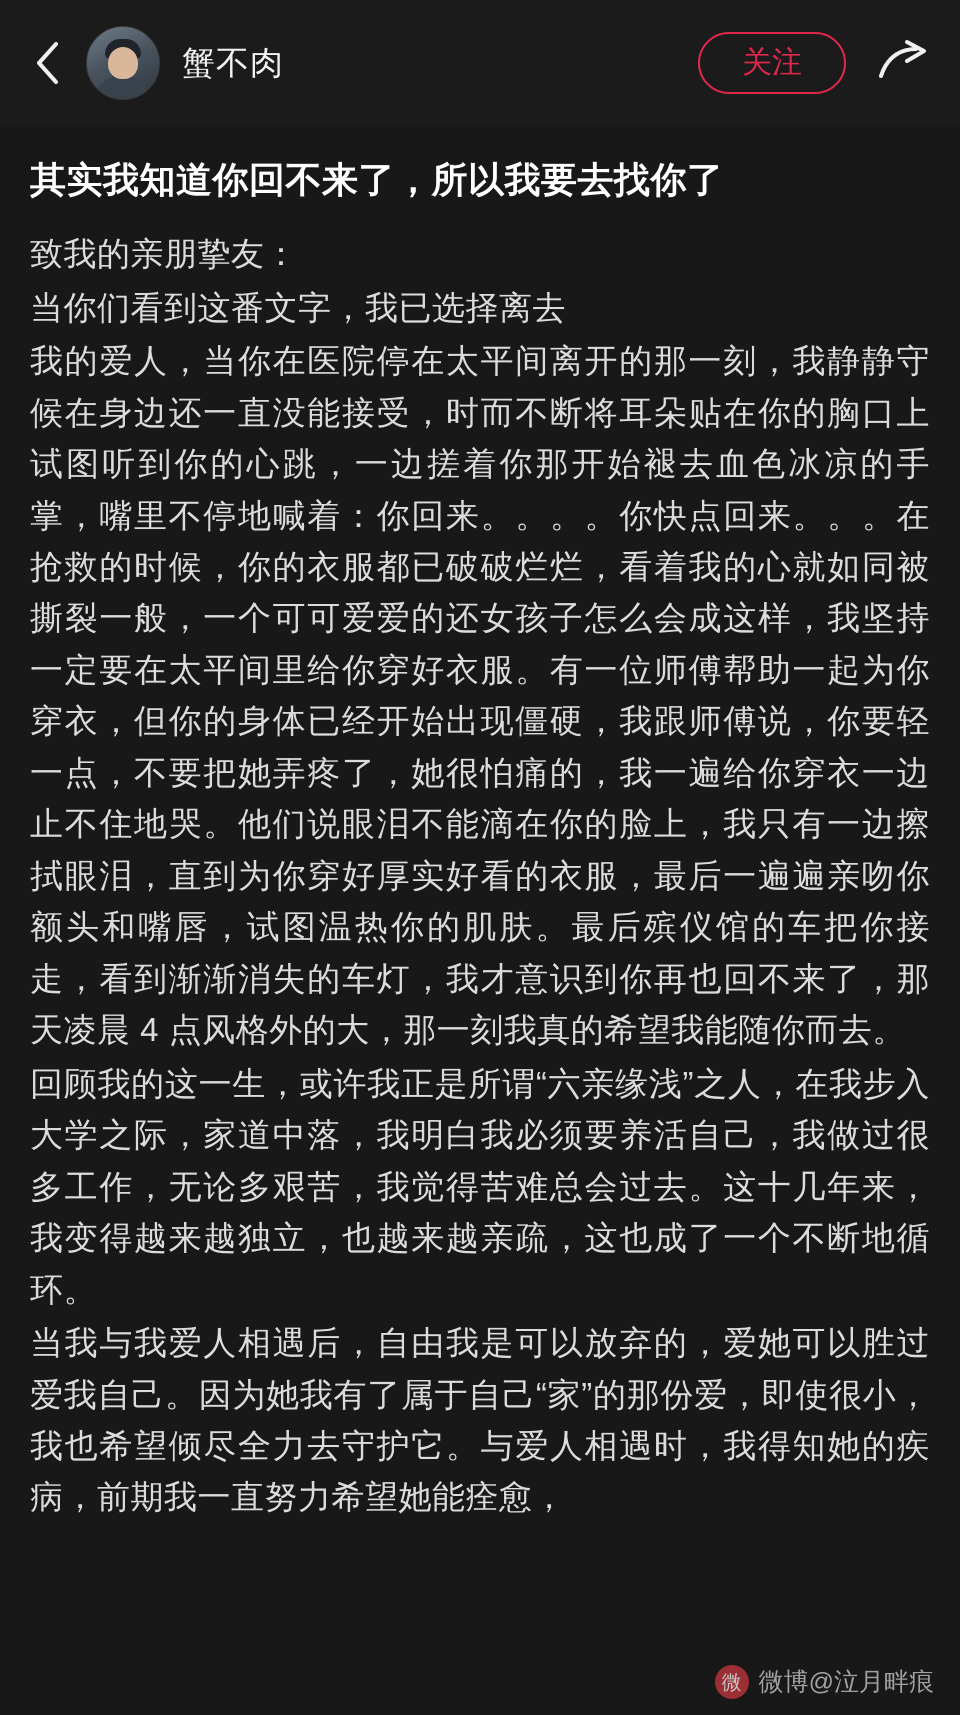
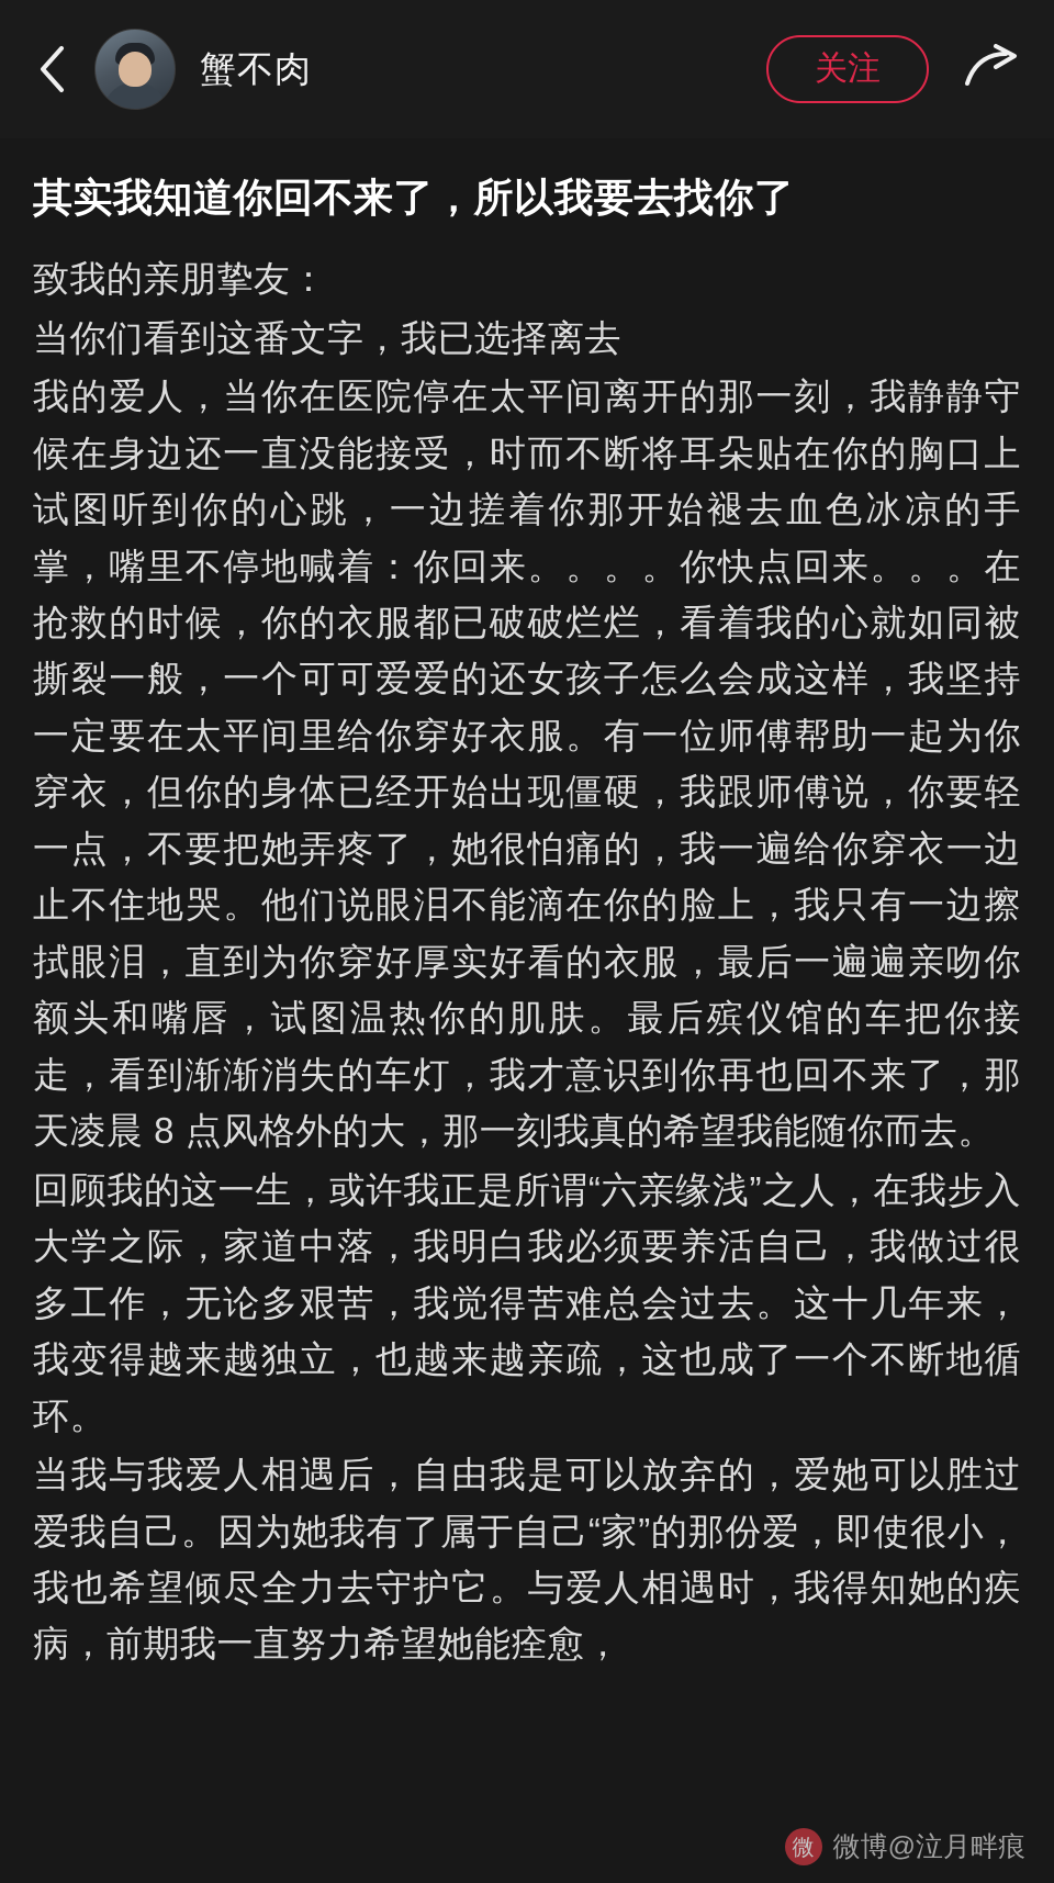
  蟹不肉
  关注
  其实我知道你回不来了，所以我要去找你了
  致我的亲朋挚友：
  当你们看到这番文字，我已选择离去
- 我的爱人，当你在医院停在太平间离开的那一刻，我静静守候在身边还一直没能接受，时而不断将耳朵贴在你的胸口上试图听到你的心跳，一边搓着你那开始褪去血色冰凉的手掌，嘴里不停地喊着：你回来。。。。你快点回来。。。在抢救的时候，你的衣服都已破破烂烂，看着我的心就如同被撕裂一般，一个可可爱爱的还女孩子怎么会成这样，我坚持一定要在太平间里给你穿好衣服。有一位师傅帮助一起为你穿衣，但你的身体已经开始出现僵硬，我跟师傅说，你要轻一点，不要把她弄疼了，她很怕痛的，我一遍给你穿衣一边止不住地哭。他们说眼泪不能滴在你的脸上，我只有一边擦拭眼泪，直到为你穿好厚实好看的衣服，最后一遍遍亲吻你额头和嘴唇，试图温热你的肌肤。最后殡仪馆的车把你接走，看到渐渐消失的车灯，我才意识到你再也回不来了，那天凌晨 4 点风格外的大，那一刻我真的希望我能随你而去。
+ 我的爱人，当你在医院停在太平间离开的那一刻，我静静守候在身边还一直没能接受，时而不断将耳朵贴在你的胸口上试图听到你的心跳，一边搓着你那开始褪去血色冰凉的手掌，嘴里不停地喊着：你回来。。。。你快点回来。。。在抢救的时候，你的衣服都已破破烂烂，看着我的心就如同被撕裂一般，一个可可爱爱的还女孩子怎么会成这样，我坚持一定要在太平间里给你穿好衣服。有一位师傅帮助一起为你穿衣，但你的身体已经开始出现僵硬，我跟师傅说，你要轻一点，不要把她弄疼了，她很怕痛的，我一遍给你穿衣一边止不住地哭。他们说眼泪不能滴在你的脸上，我只有一边擦拭眼泪，直到为你穿好厚实好看的衣服，最后一遍遍亲吻你额头和嘴唇，试图温热你的肌肤。最后殡仪馆的车把你接走，看到渐渐消失的车灯，我才意识到你再也回不来了，那天凌晨 8 点风格外的大，那一刻我真的希望我能随你而去。
  回顾我的这一生，或许我正是所谓“六亲缘浅”之人，在我步入大学之际，家道中落，我明白我必须要养活自己，我做过很多工作，无论多艰苦，我觉得苦难总会过去。这十几年来，我变得越来越独立，也越来越亲疏，这也成了一个不断地循环。
  当我与我爱人相遇后，自由我是可以放弃的，爱她可以胜过爱我自己。因为她我有了属于自己“家”的那份爱，即使很小，我也希望倾尽全力去守护它。与爱人相遇时，我得知她的疾病，前期我一直努力希望她能痊愈，
  微
  微博@泣月畔痕
